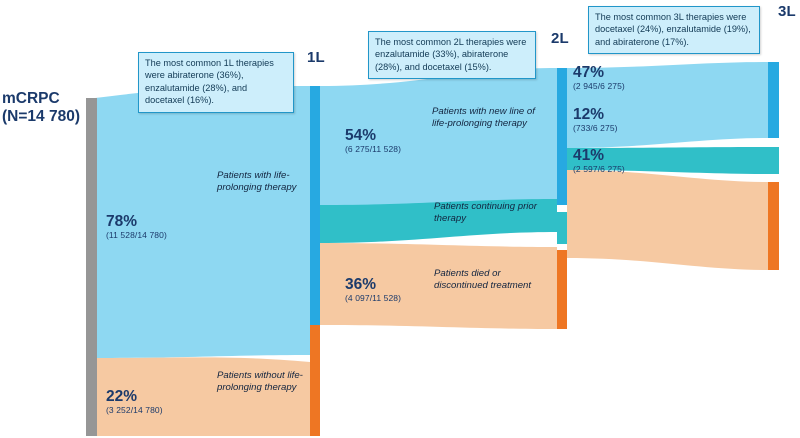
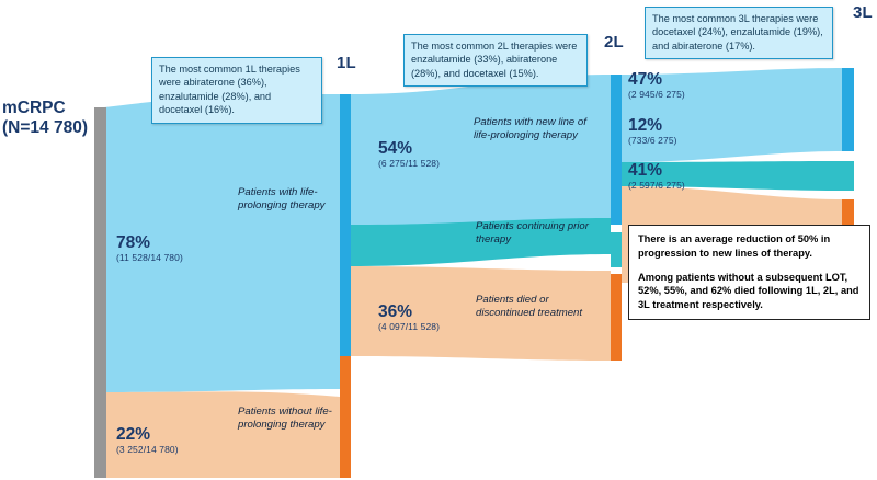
  mCRPC
  (N=14 780)
  1L
  2L
  3L
  78%
  (11 528/14 780)
  22%
  (3 252/14 780)
  54%
  (6 275/11 528)
  36%
  (4 097/11 528)
  47%
  (2 945/6 275)
  12%
  (733/6 275)
  41%
  (2 597/6 275)
  Patients with life-prolonging therapy
  Patients without life-prolonging therapy
  Patients with new line of life-prolonging therapy
  Patients continuing prior therapy
  Patients died or discontinued treatment
  The most common 1L therapies were abiraterone (36%), enzalutamide (28%), and docetaxel (16%).
  The most common 2L therapies were enzalutamide (33%), abiraterone (28%), and docetaxel (15%).
  The most common 3L therapies were docetaxel (24%), enzalutamide (19%), and abiraterone (17%).
+ There is an average reduction of 50% in progression to new lines of therapy.
+ Among patients without a subsequent LOT, 52%, 55%, and 62% died following 1L, 2L, and 3L treatment respectively.
